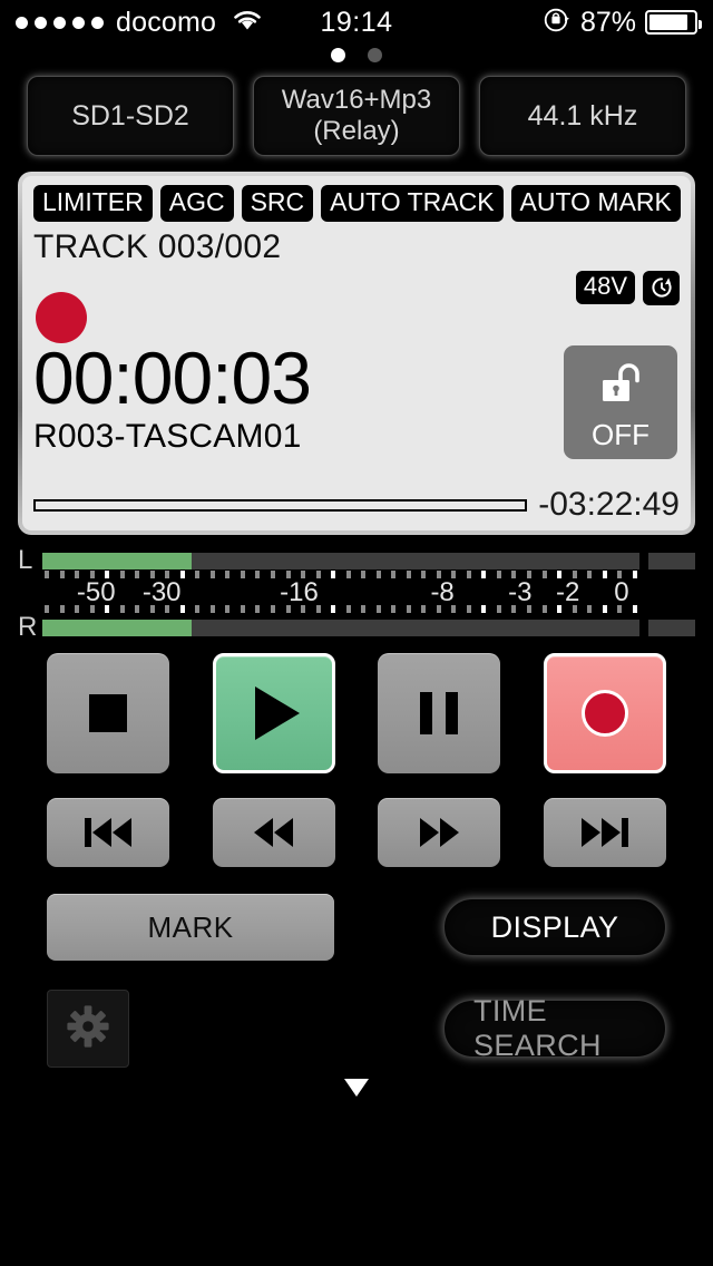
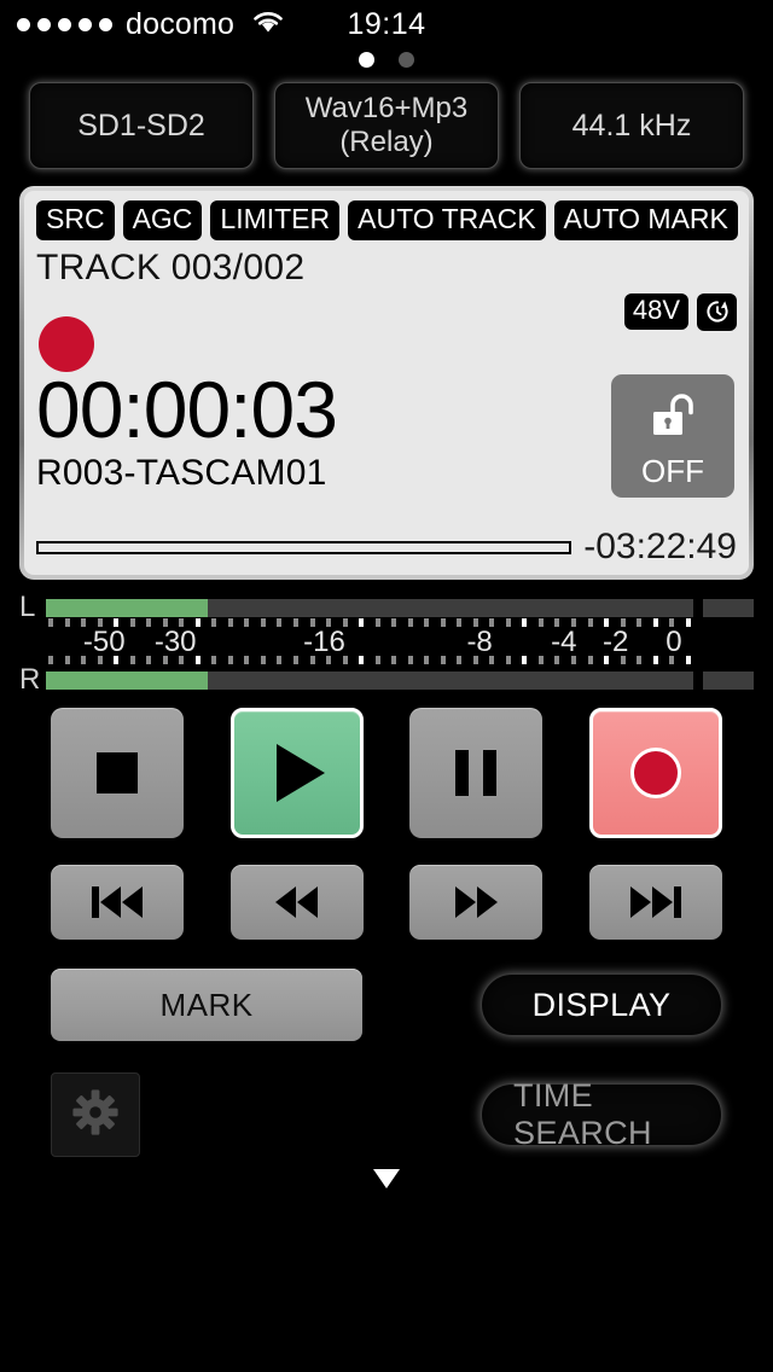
  docomo
  19:14
- 87%
  SD1-SD2
  Wav16+Mp3
  (Relay)
  44.1 kHz
- LIMITER
+ SRC
  AGC
- SRC
+ LIMITER
  AUTO TRACK
  AUTO MARK
  TRACK 003/002
  48V
  00:00:03
  R003-TASCAM01
  OFF
  -03:22:49
  L
  -50
  -30
  -16
  -8
- -3
+ -4
  -2
  0
  R
  MARK
  DISPLAY
  TIME SEARCH
